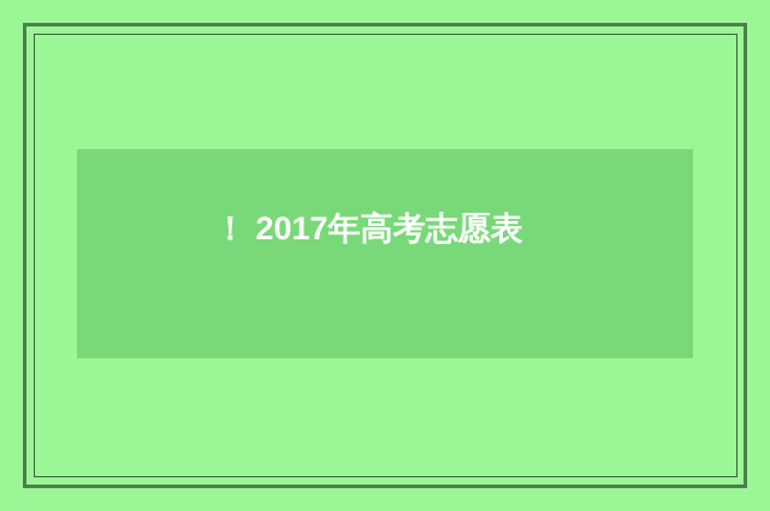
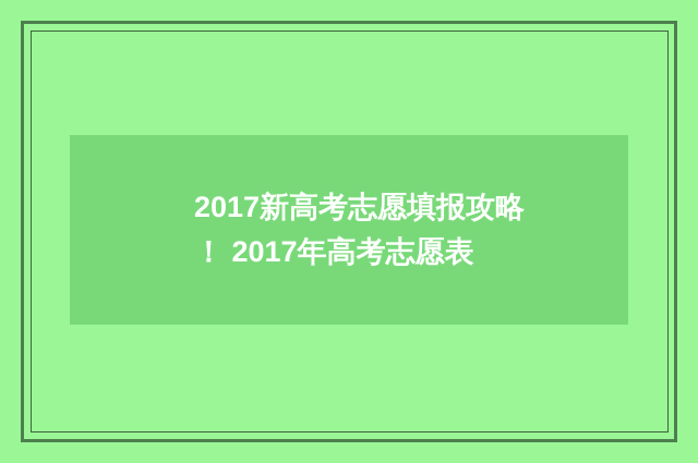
+ 2017新高考志愿填报攻略
  ！ 2017年高考志愿表
